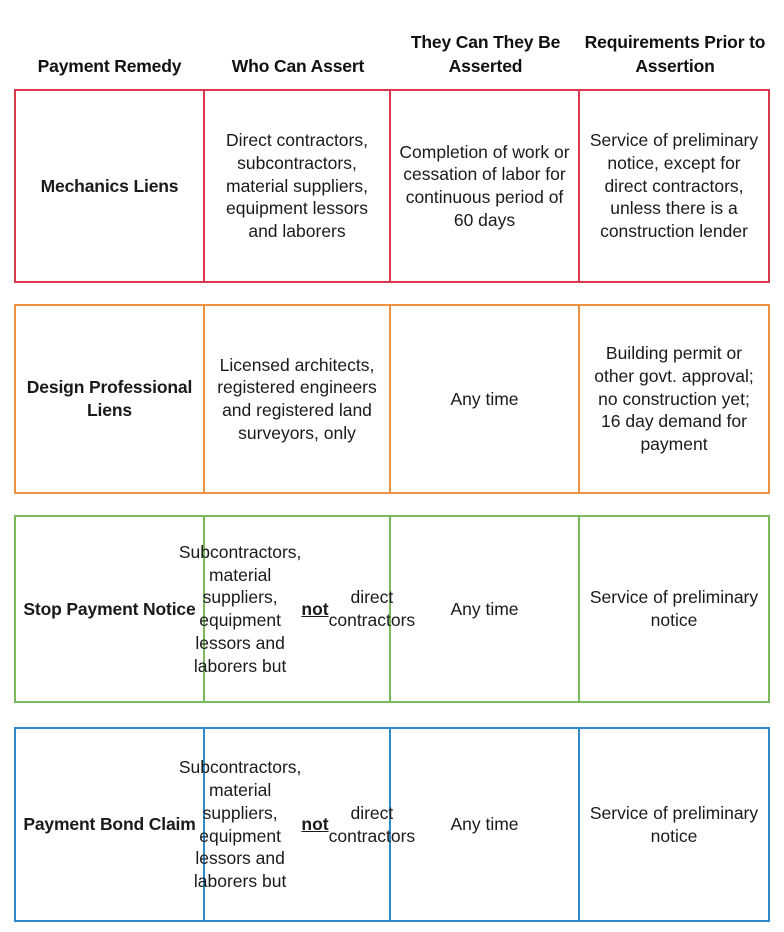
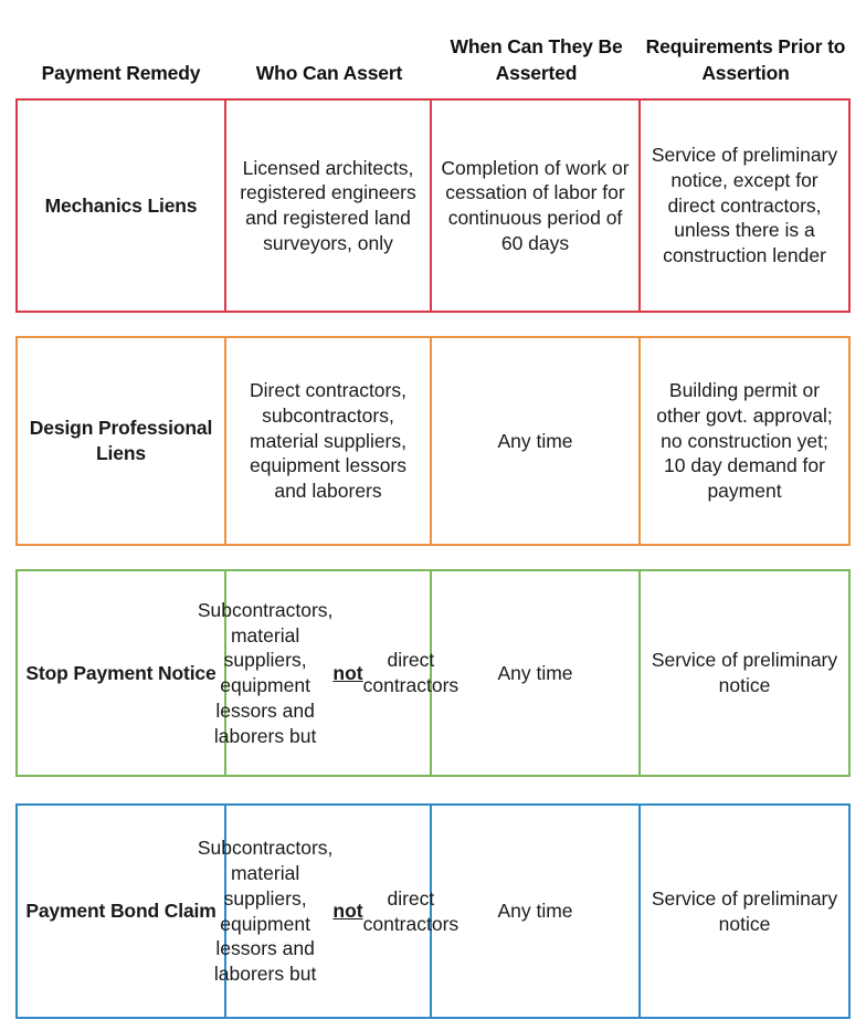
  Payment Remedy
  Who Can Assert
- They Can They Be Asserted
+ When Can They Be Asserted
  Requirements Prior to Assertion
  Mechanics Liens
- Direct contractors, subcontractors, material suppliers, equipment lessors and laborers
+ Licensed architects, registered engineers and registered land surveyors, only
  Completion of work or cessation of labor for continuous period of 60 days
  Service of preliminary notice, except for direct contractors, unless there is a construction lender
  Design Professional Liens
- Licensed architects, registered engineers and registered land surveyors, only
+ Direct contractors, subcontractors, material suppliers, equipment lessors and laborers
  Any time
- Building permit or other govt. approval; no construction yet; 16 day demand for payment
+ Building permit or other govt. approval; no construction yet; 10 day demand for payment
  Stop Payment Notice
  Subcontractors, material suppliers, equipment lessors and laborers but
  not
  direct contractors
  Any time
  Service of preliminary notice
  Payment Bond Claim
  Subcontractors, material suppliers, equipment lessors and laborers but
  not
  direct contractors
  Any time
  Service of preliminary notice
